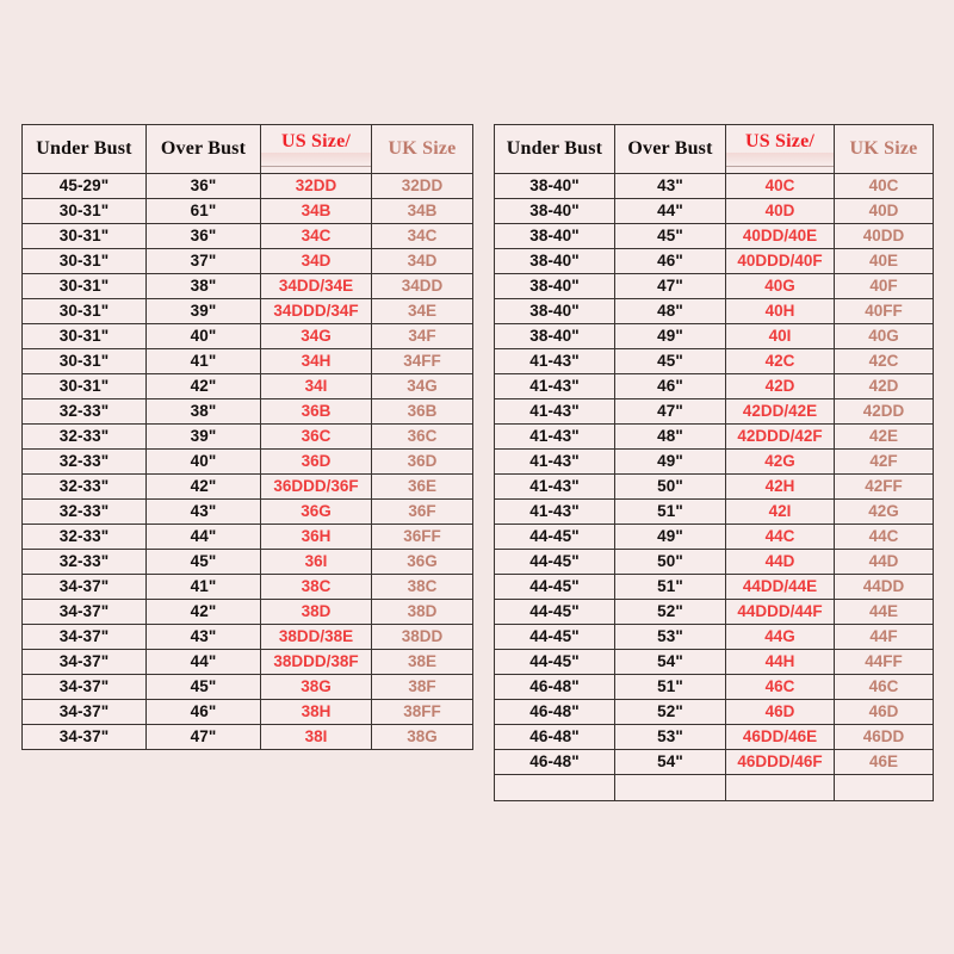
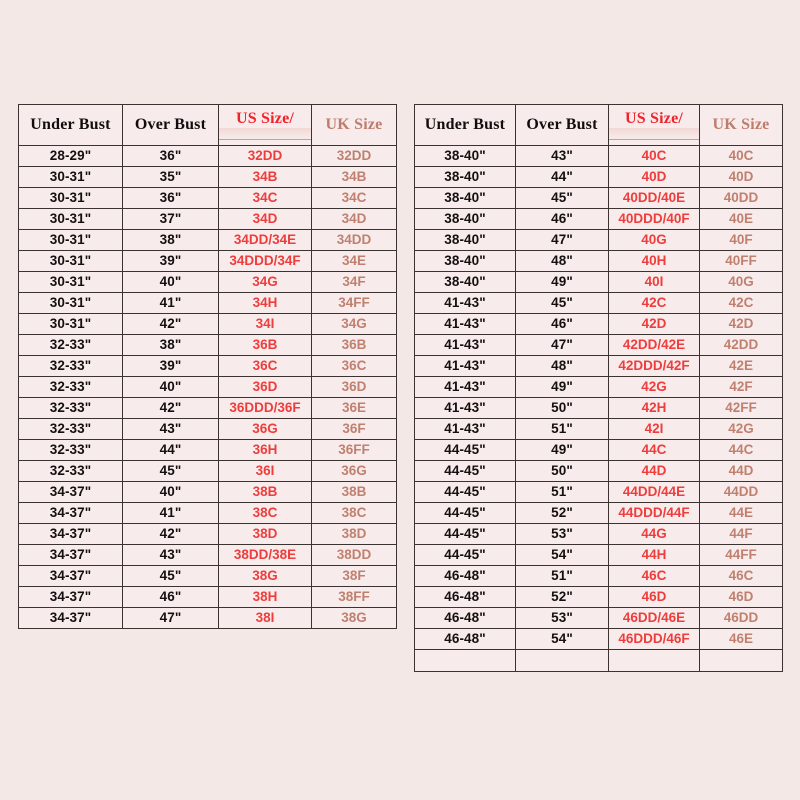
  Under Bust	Over Bust	US Size/	UK Size
- 45-29"	36"	32DD	32DD
+ 28-29"	36"	32DD	32DD
- 30-31"	61"	34B	34B
+ 30-31"	35"	34B	34B
  30-31"	36"	34C	34C
  30-31"	37"	34D	34D
  30-31"	38"	34DD/34E	34DD
  30-31"	39"	34DDD/34F	34E
  30-31"	40"	34G	34F
  30-31"	41"	34H	34FF
  30-31"	42"	34I	34G
  32-33"	38"	36B	36B
  32-33"	39"	36C	36C
  32-33"	40"	36D	36D
  32-33"	42"	36DDD/36F	36E
  32-33"	43"	36G	36F
  32-33"	44"	36H	36FF
  32-33"	45"	36I	36G
+ 34-37"	40"	38B	38B
  34-37"	41"	38C	38C
  34-37"	42"	38D	38D
  34-37"	43"	38DD/38E	38DD
- 34-37"	44"	38DDD/38F	38E
  34-37"	45"	38G	38F
  34-37"	46"	38H	38FF
  34-37"	47"	38I	38G
  Under Bust	Over Bust	US Size/	UK Size
  38-40"	43"	40C	40C
  38-40"	44"	40D	40D
  38-40"	45"	40DD/40E	40DD
  38-40"	46"	40DDD/40F	40E
  38-40"	47"	40G	40F
  38-40"	48"	40H	40FF
  38-40"	49"	40I	40G
  41-43"	45"	42C	42C
  41-43"	46"	42D	42D
  41-43"	47"	42DD/42E	42DD
  41-43"	48"	42DDD/42F	42E
  41-43"	49"	42G	42F
  41-43"	50"	42H	42FF
  41-43"	51"	42I	42G
  44-45"	49"	44C	44C
  44-45"	50"	44D	44D
  44-45"	51"	44DD/44E	44DD
  44-45"	52"	44DDD/44F	44E
  44-45"	53"	44G	44F
  44-45"	54"	44H	44FF
  46-48"	51"	46C	46C
  46-48"	52"	46D	46D
  46-48"	53"	46DD/46E	46DD
  46-48"	54"	46DDD/46F	46E
